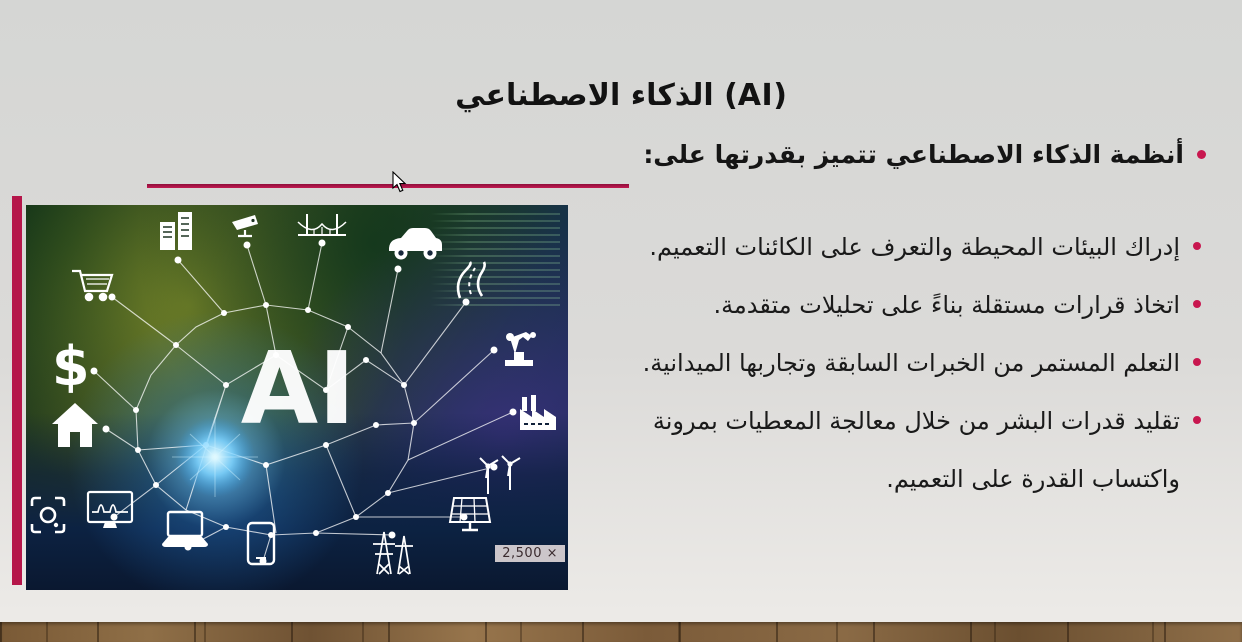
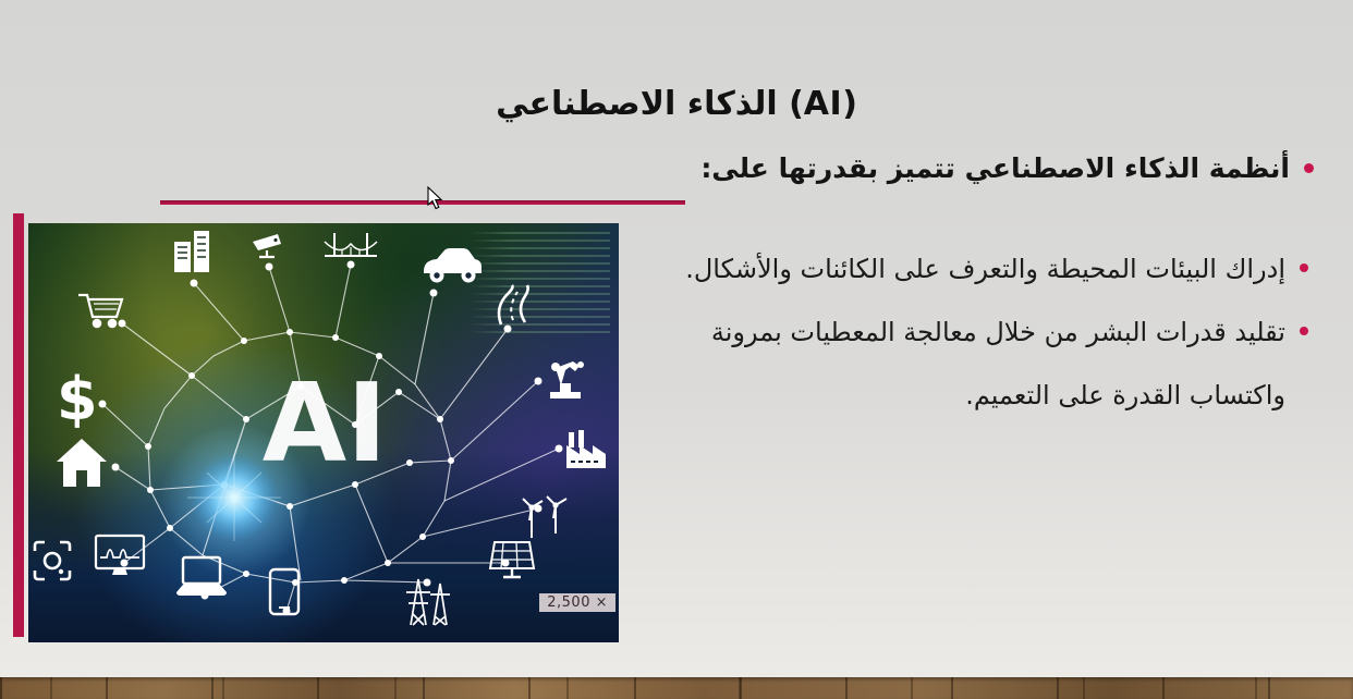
  الذكاء الاصطناعي (AI)
  أنظمة الذكاء الاصطناعي تتميز بقدرتها على:
  AI
  $
  2,500 ×
- إدراك البيئات المحيطة والتعرف على الكائنات التعميم.
+ إدراك البيئات المحيطة والتعرف على الكائنات والأشكال.
- اتخاذ قرارات مستقلة بناءً على تحليلات متقدمة.
- التعلم المستمر من الخبرات السابقة وتجاربها الميدانية.
  تقليد قدرات البشر من خلال معالجة المعطيات بمرونة واكتساب القدرة على التعميم.
